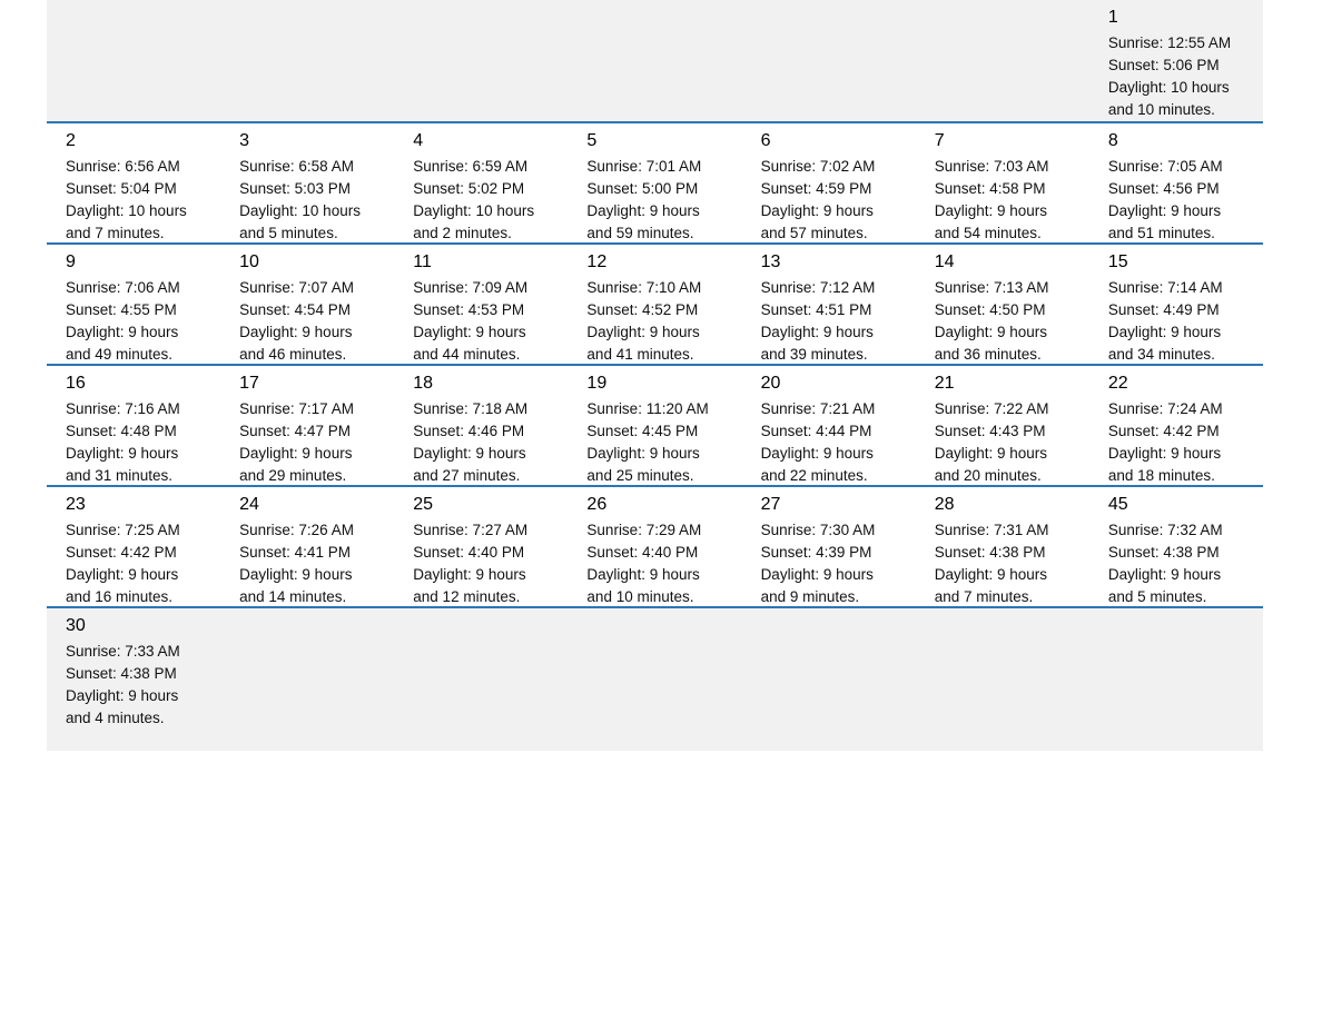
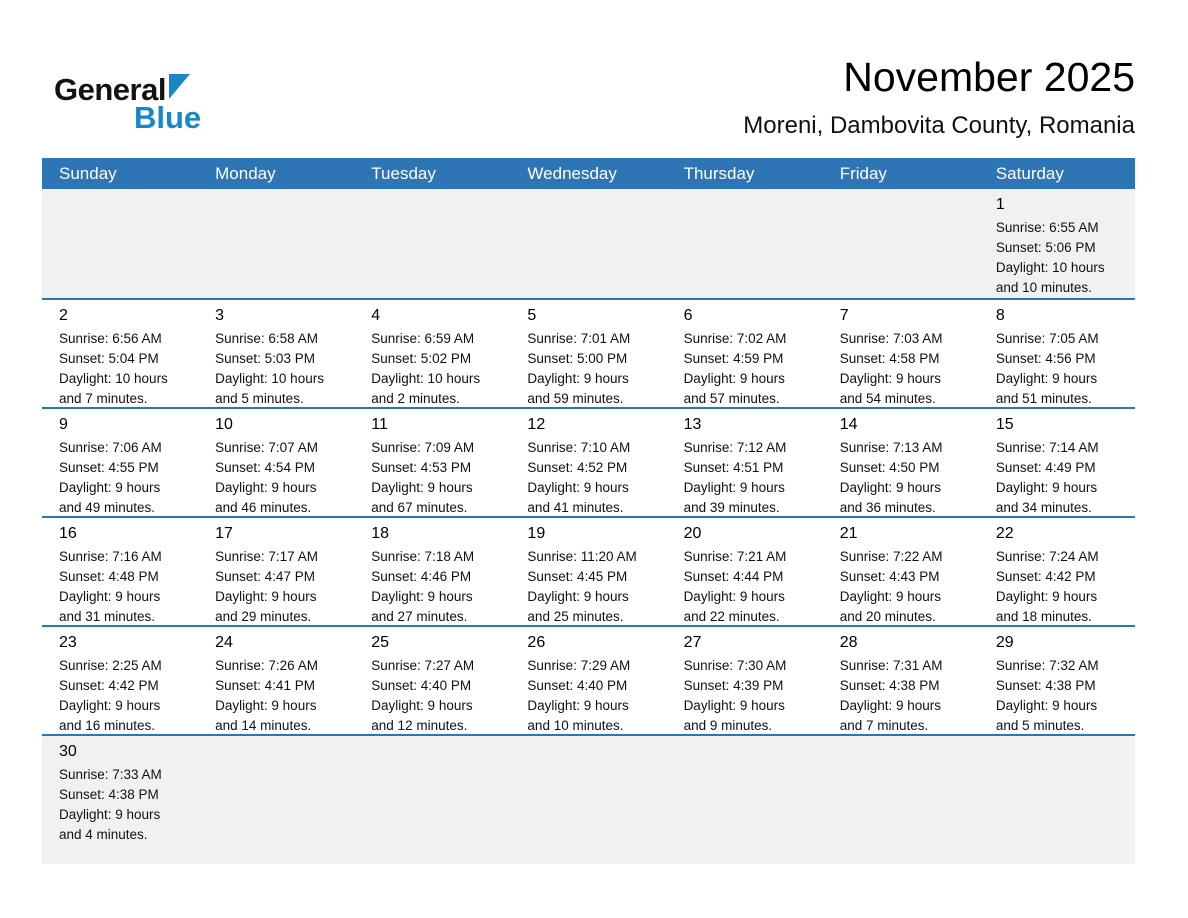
+ General
+ Blue
+ November 2025
+ Moreni, Dambovita County, Romania
+ Sunday
+ Monday
+ Tuesday
+ Wednesday
+ Thursday
+ Friday
+ Saturday
  1
- Sunrise: 12:55 AM
+ Sunrise: 6:55 AM
  Sunset: 5:06 PM
  Daylight: 10 hours
  and 10 minutes.
  2
  Sunrise: 6:56 AM
  Sunset: 5:04 PM
  Daylight: 10 hours
  and 7 minutes.
  3
  Sunrise: 6:58 AM
  Sunset: 5:03 PM
  Daylight: 10 hours
  and 5 minutes.
  4
  Sunrise: 6:59 AM
  Sunset: 5:02 PM
  Daylight: 10 hours
  and 2 minutes.
  5
  Sunrise: 7:01 AM
  Sunset: 5:00 PM
  Daylight: 9 hours
  and 59 minutes.
  6
  Sunrise: 7:02 AM
  Sunset: 4:59 PM
  Daylight: 9 hours
  and 57 minutes.
  7
  Sunrise: 7:03 AM
  Sunset: 4:58 PM
  Daylight: 9 hours
  and 54 minutes.
  8
  Sunrise: 7:05 AM
  Sunset: 4:56 PM
  Daylight: 9 hours
  and 51 minutes.
  9
  Sunrise: 7:06 AM
  Sunset: 4:55 PM
  Daylight: 9 hours
  and 49 minutes.
  10
  Sunrise: 7:07 AM
  Sunset: 4:54 PM
  Daylight: 9 hours
  and 46 minutes.
  11
  Sunrise: 7:09 AM
  Sunset: 4:53 PM
  Daylight: 9 hours
- and 44 minutes.
+ and 67 minutes.
  12
  Sunrise: 7:10 AM
  Sunset: 4:52 PM
  Daylight: 9 hours
  and 41 minutes.
  13
  Sunrise: 7:12 AM
  Sunset: 4:51 PM
  Daylight: 9 hours
  and 39 minutes.
  14
  Sunrise: 7:13 AM
  Sunset: 4:50 PM
  Daylight: 9 hours
  and 36 minutes.
  15
  Sunrise: 7:14 AM
  Sunset: 4:49 PM
  Daylight: 9 hours
  and 34 minutes.
  16
  Sunrise: 7:16 AM
  Sunset: 4:48 PM
  Daylight: 9 hours
  and 31 minutes.
  17
  Sunrise: 7:17 AM
  Sunset: 4:47 PM
  Daylight: 9 hours
  and 29 minutes.
  18
  Sunrise: 7:18 AM
  Sunset: 4:46 PM
  Daylight: 9 hours
  and 27 minutes.
  19
  Sunrise: 11:20 AM
  Sunset: 4:45 PM
  Daylight: 9 hours
  and 25 minutes.
  20
  Sunrise: 7:21 AM
  Sunset: 4:44 PM
  Daylight: 9 hours
  and 22 minutes.
  21
  Sunrise: 7:22 AM
  Sunset: 4:43 PM
  Daylight: 9 hours
  and 20 minutes.
  22
  Sunrise: 7:24 AM
  Sunset: 4:42 PM
  Daylight: 9 hours
  and 18 minutes.
  23
- Sunrise: 7:25 AM
+ Sunrise: 2:25 AM
  Sunset: 4:42 PM
  Daylight: 9 hours
  and 16 minutes.
  24
  Sunrise: 7:26 AM
  Sunset: 4:41 PM
  Daylight: 9 hours
  and 14 minutes.
  25
  Sunrise: 7:27 AM
  Sunset: 4:40 PM
  Daylight: 9 hours
  and 12 minutes.
  26
  Sunrise: 7:29 AM
  Sunset: 4:40 PM
  Daylight: 9 hours
  and 10 minutes.
  27
  Sunrise: 7:30 AM
  Sunset: 4:39 PM
  Daylight: 9 hours
  and 9 minutes.
  28
  Sunrise: 7:31 AM
  Sunset: 4:38 PM
  Daylight: 9 hours
  and 7 minutes.
- 45
+ 29
  Sunrise: 7:32 AM
  Sunset: 4:38 PM
  Daylight: 9 hours
  and 5 minutes.
  30
  Sunrise: 7:33 AM
  Sunset: 4:38 PM
  Daylight: 9 hours
  and 4 minutes.
